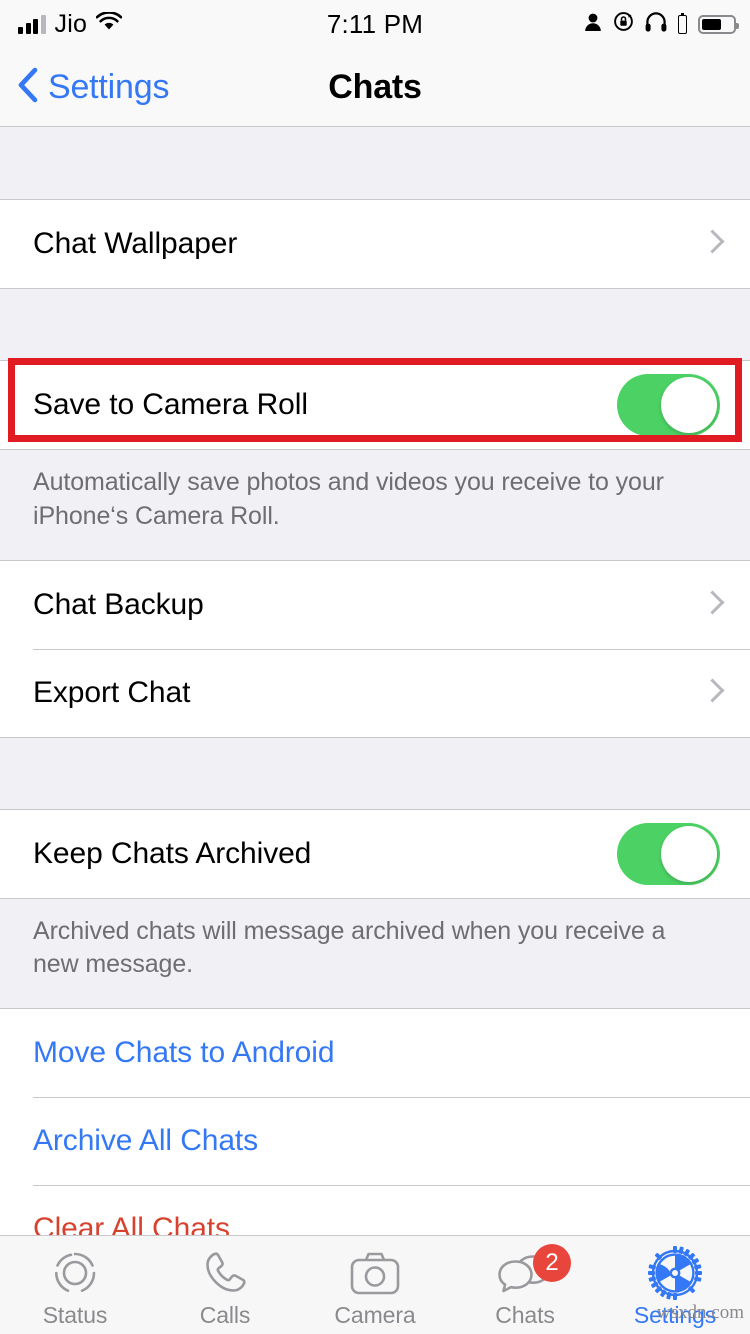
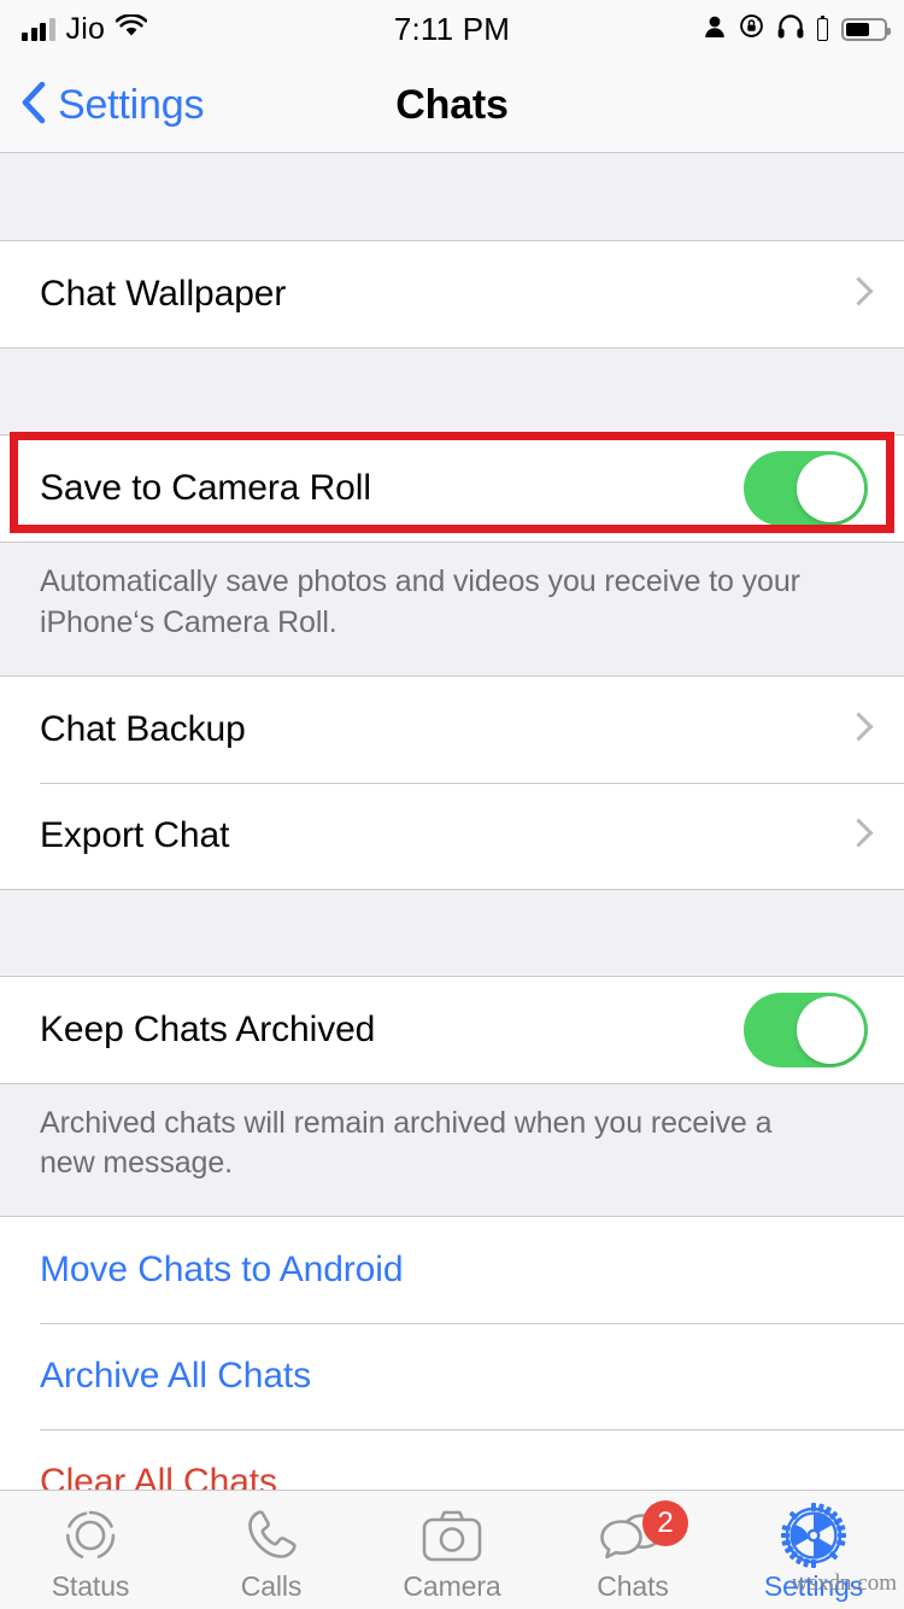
  Jio
  7:11 PM
  Settings
  Chats
  Chat Wallpaper
  Save to Camera Roll
  Automatically save photos and videos you receive to your iPhone‘s Camera Roll.
  Chat Backup
  Export Chat
  Keep Chats Archived
- Archived chats will message archived when you receive a new message.
+ Archived chats will remain archived when you receive a new message.
  Move Chats to Android
  Archive All Chats
  Clear All Chats
  Status
  Calls
  Camera
  2
  Chats
  Settings
  wsxdn.com
